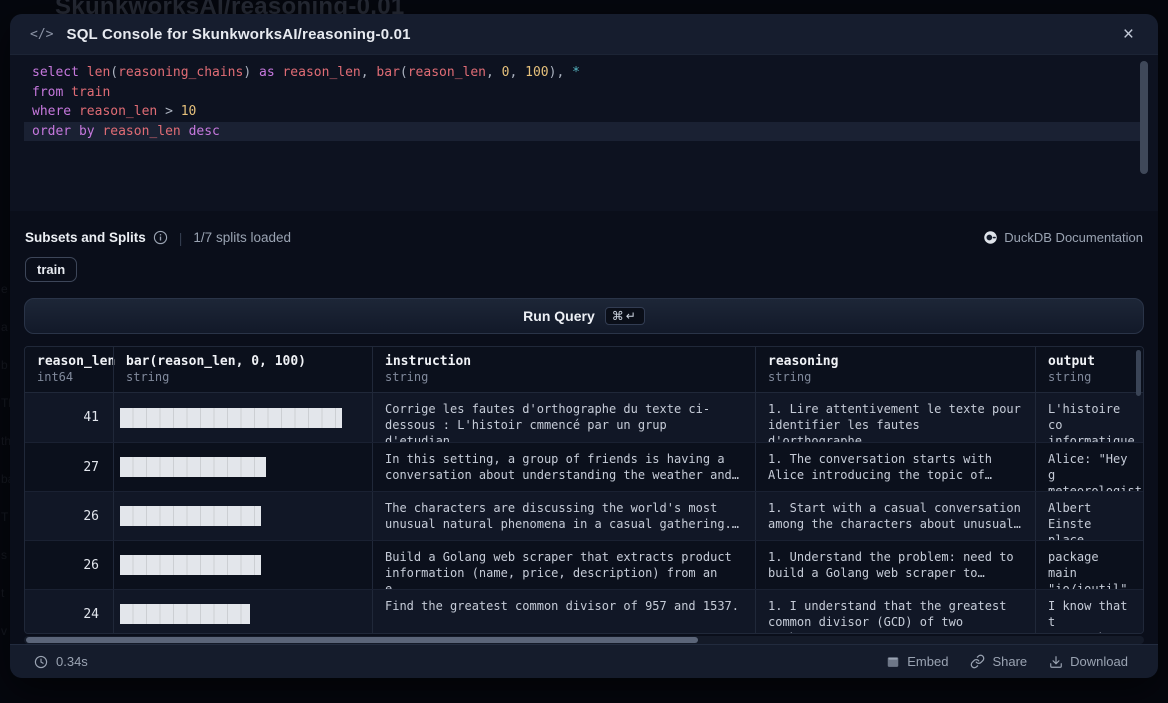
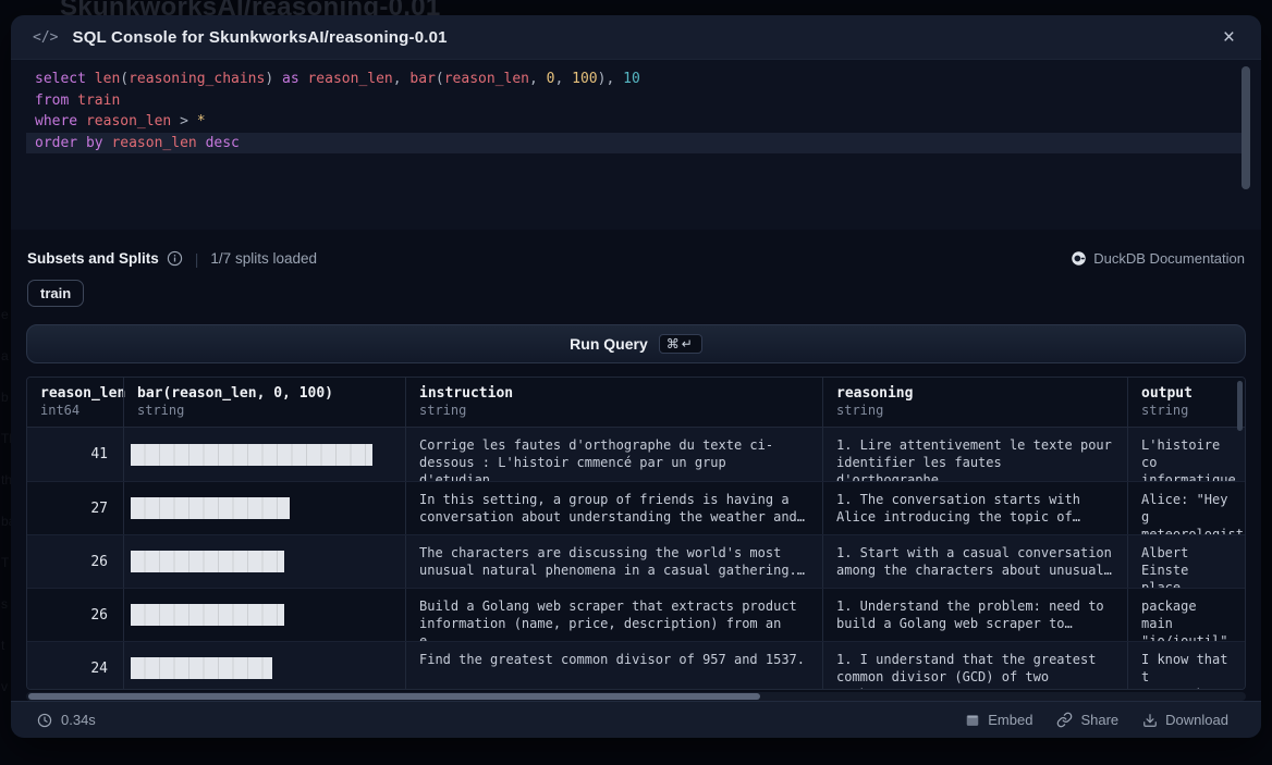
  SkunkworksAI/reasoning-0.01
  </>
  SQL Console for SkunkworksAI/reasoning-0.01
  ×
- select len(reasoning_chains) as reason_len, bar(reason_len, 0, 100), *
+ select len(reasoning_chains) as reason_len, bar(reason_len, 0, 100), 10
  from train
- where reason_len > 10
+ where reason_len > *
  order by reason_len desc
  Subsets and Splits
  |
  1/7 splits loaded
  DuckDB Documentation
  train
  Run Query
  ⌘↵
  reason_len
  int64
  bar(reason_len, 0, 100)
  string
  instruction
  string
  reasoning
  string
  output
  string
  41
  Corrige les fautes d'orthographe du texte ci-
  dessous : L'histoir cmmencé par un grup d'etudian…
  1. Lire attentivement le texte pour
  identifier les fautes d'orthographe…
  L'histoire co
  informatique
  27
  In this setting, a group of friends is having a
  conversation about understanding the weather and…
  1. The conversation starts with
  Alice introducing the topic of…
  Alice: "Hey g
  26
  The characters are discussing the world's most
  unusual natural phenomena in a casual gathering.…
  1. Start with a casual conversation
  among the characters about unusual…
  Albert Einste
  26
  Build a Golang web scraper that extracts product
  information (name, price, description) from an
  1. Understand the problem: need to
  build a Golang web scraper to…
  package main
  24
  Find the greatest common divisor of 957 and 1537.
  1. I understand that the greatest
  common divisor (GCD) of two
  I know that t
  0.34s
  Embed
  Share
  Download
